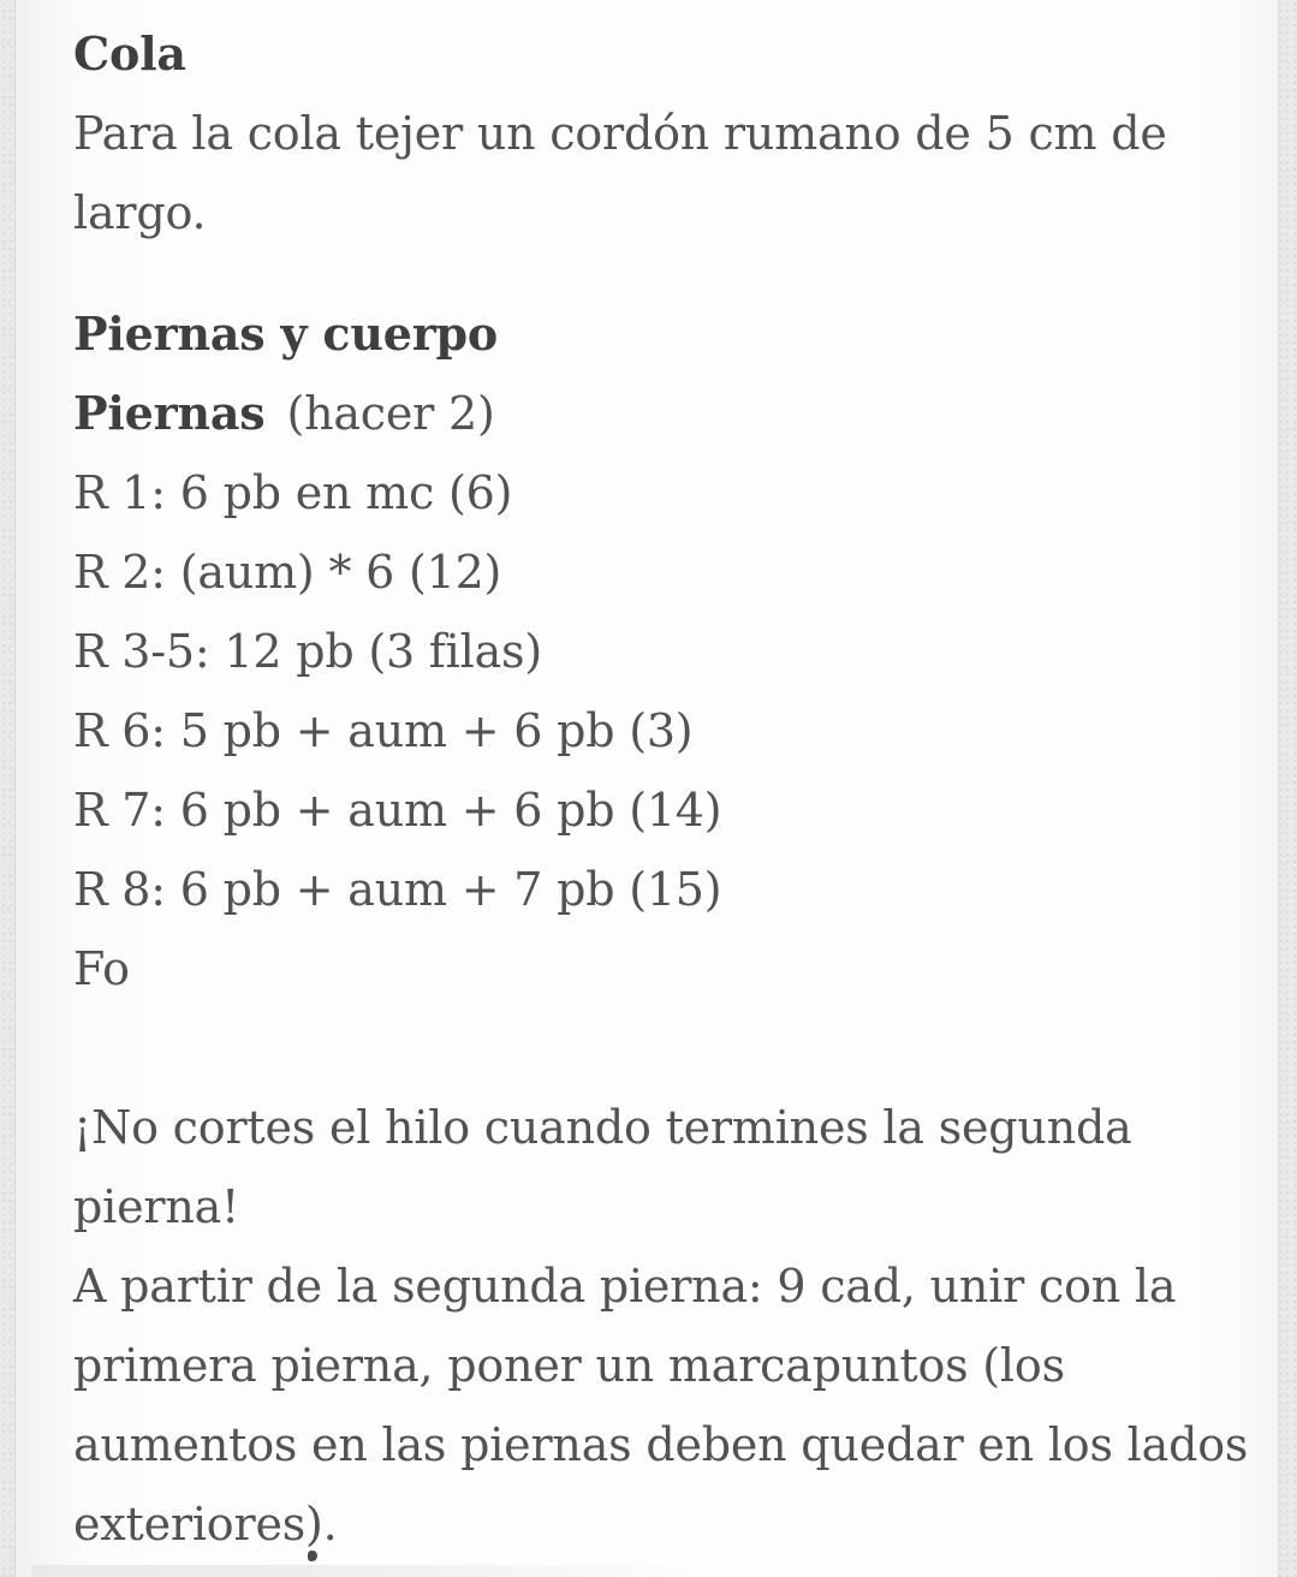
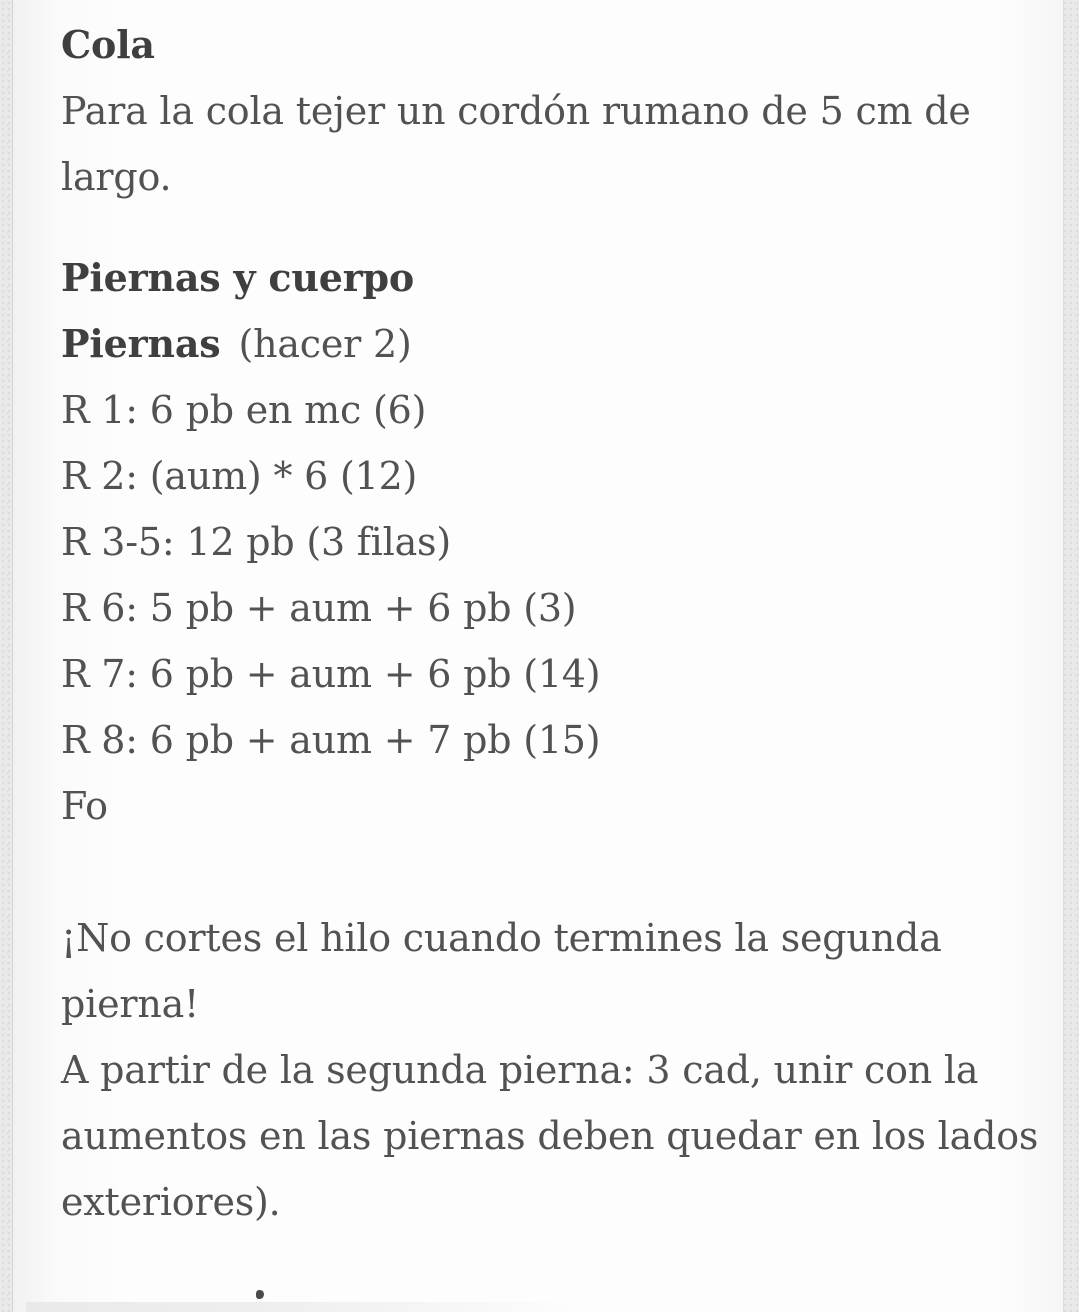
  Cola
  Para la cola tejer un cordón rumano de 5 cm de
  largo.
  Piernas y cuerpo
  Piernas (hacer 2)
  R 1: 6 pb en mc (6)
  R 2: (aum) * 6 (12)
  R 3-5: 12 pb (3 filas)
  R 6: 5 pb + aum + 6 pb (3)
  R 7: 6 pb + aum + 6 pb (14)
  R 8: 6 pb + aum + 7 pb (15)
  Fo
  ¡No cortes el hilo cuando termines la segunda
  pierna!
- A partir de la segunda pierna: 9 cad, unir con la
+ A partir de la segunda pierna: 3 cad, unir con la
- primera pierna, poner un marcapuntos (los
  aumentos en las piernas deben quedar en los lados
  exteriores).
